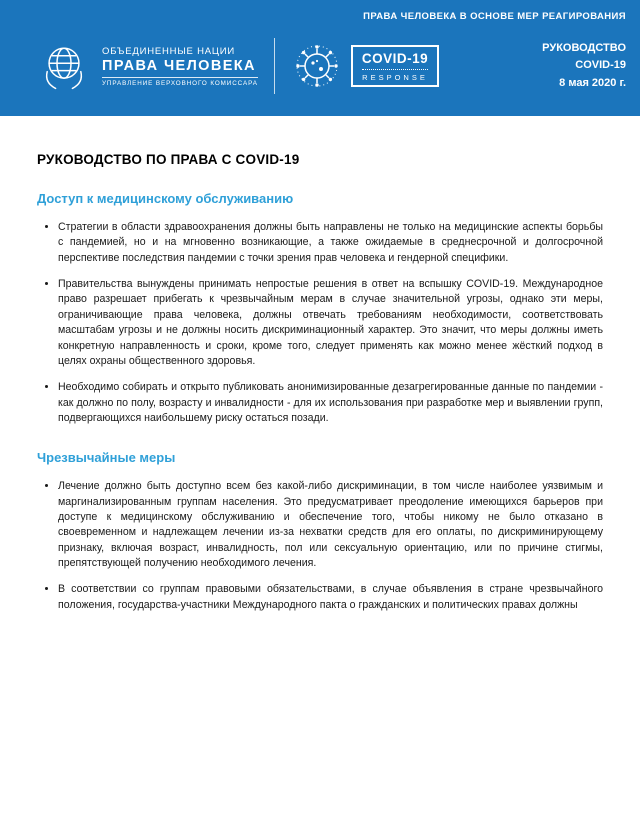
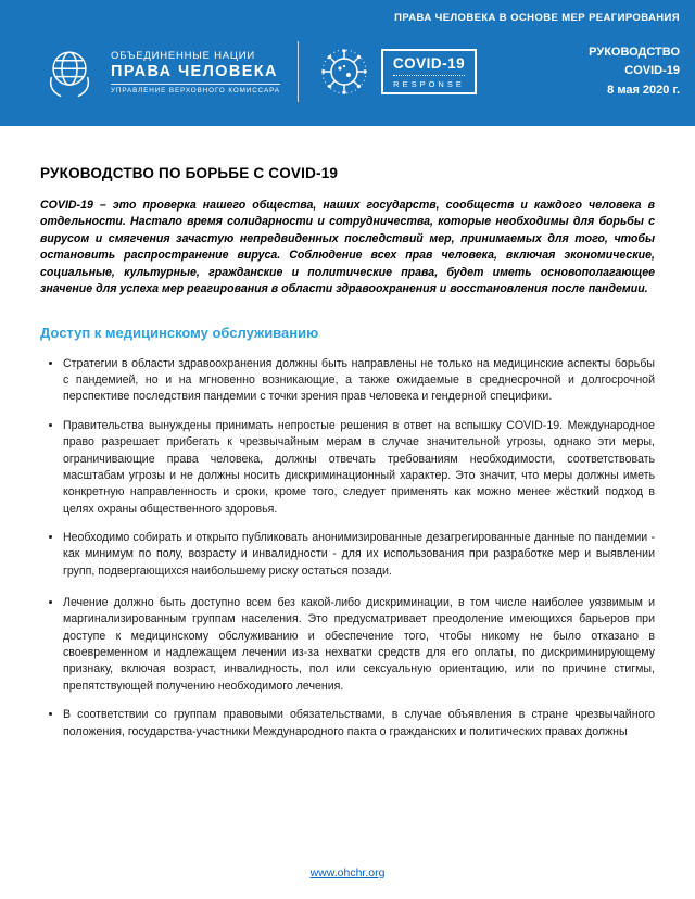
  ПРАВА ЧЕЛОВЕКА В ОСНОВЕ МЕР РЕАГИРОВАНИЯ
  ОБЪЕДИНЕННЫЕ НАЦИИ
  ПРАВА ЧЕЛОВЕКА
  COVID-19
  RESPONSE
  РУКОВОДСТВО
  COVID-19
  8 мая 2020 г.
- РУКОВОДСТВО ПО ПРАВА С COVID-19
+ РУКОВОДСТВО ПО БОРЬБЕ С COVID-19
+ COVID-19 – это проверка нашего общества, наших государств, сообществ и каждого человека в отдельности. Настало время солидарности и сотрудничества, которые необходимы для борьбы с вирусом и смягчения зачастую непредвиденных последствий мер, принимаемых для того, чтобы остановить распространение вируса. Соблюдение всех прав человека, включая экономические, социальные, культурные, гражданские и политические права, будет иметь основополагающее значение для успеха мер реагирования в области здравоохранения и восстановления после пандемии.
  Доступ к медицинскому обслуживанию
  Стратегии в области здравоохранения должны быть направлены не только на медицинские аспекты борьбы с пандемией, но и на мгновенно возникающие, а также ожидаемые в среднесрочной и долгосрочной перспективе последствия пандемии с точки зрения прав человека и гендерной специфики.
  Правительства вынуждены принимать непростые решения в ответ на вспышку COVID-19. Международное право разрешает прибегать к чрезвычайным мерам в случае значительной угрозы, однако эти меры, ограничивающие права человека, должны отвечать требованиям необходимости, соответствовать масштабам угрозы и не должны носить дискриминационный характер. Это значит, что меры должны иметь конкретную направленность и сроки, кроме того, следует применять как можно менее жёсткий подход в целях охраны общественного здоровья.
- Необходимо собирать и открыто публиковать анонимизированные дезагрегированные данные по пандемии - как должно по полу, возрасту и инвалидности - для их использования при разработке мер и выявлении групп, подвергающихся наибольшему риску остаться позади.
+ Необходимо собирать и открыто публиковать анонимизированные дезагрегированные данные по пандемии - как минимум по полу, возрасту и инвалидности - для их использования при разработке мер и выявлении групп, подвергающихся наибольшему риску остаться позади.
- Чрезвычайные меры
  Лечение должно быть доступно всем без какой-либо дискриминации, в том числе наиболее уязвимым и маргинализированным группам населения. Это предусматривает преодоление имеющихся барьеров при доступе к медицинскому обслуживанию и обеспечение того, чтобы никому не было отказано в своевременном и надлежащем лечении из-за нехватки средств для его оплаты, по дискриминирующему признаку, включая возраст, инвалидность, пол или сексуальную ориентацию, или по причине стигмы, препятствующей получению необходимого лечения.
  В соответствии со группам правовыми обязательствами, в случае объявления в стране чрезвычайного положения, государства-участники Международного пакта о гражданских и политических правах должны
+ www.ohchr.org
